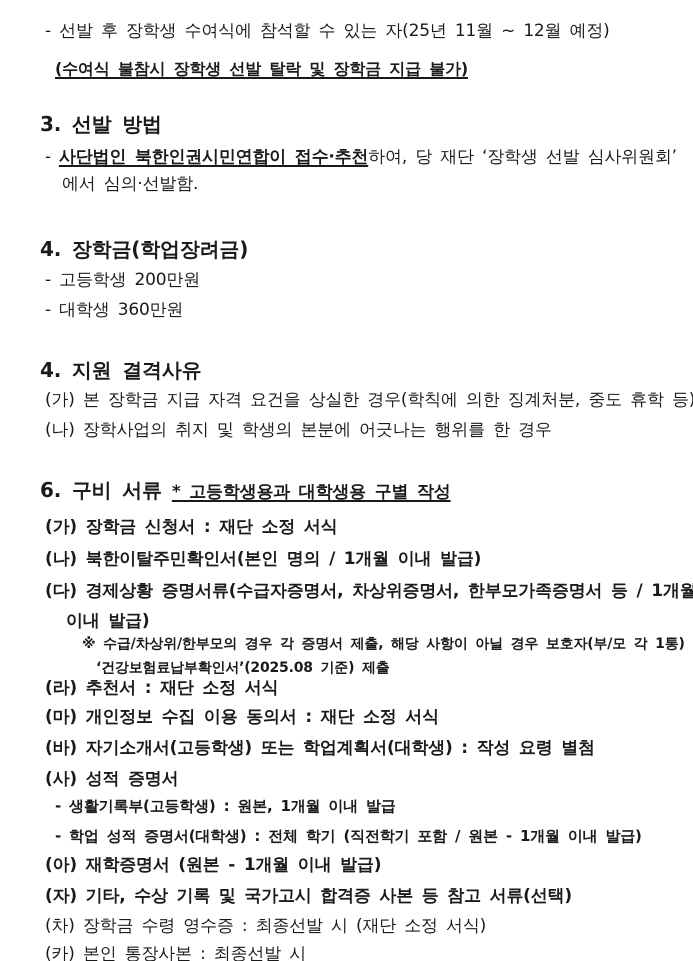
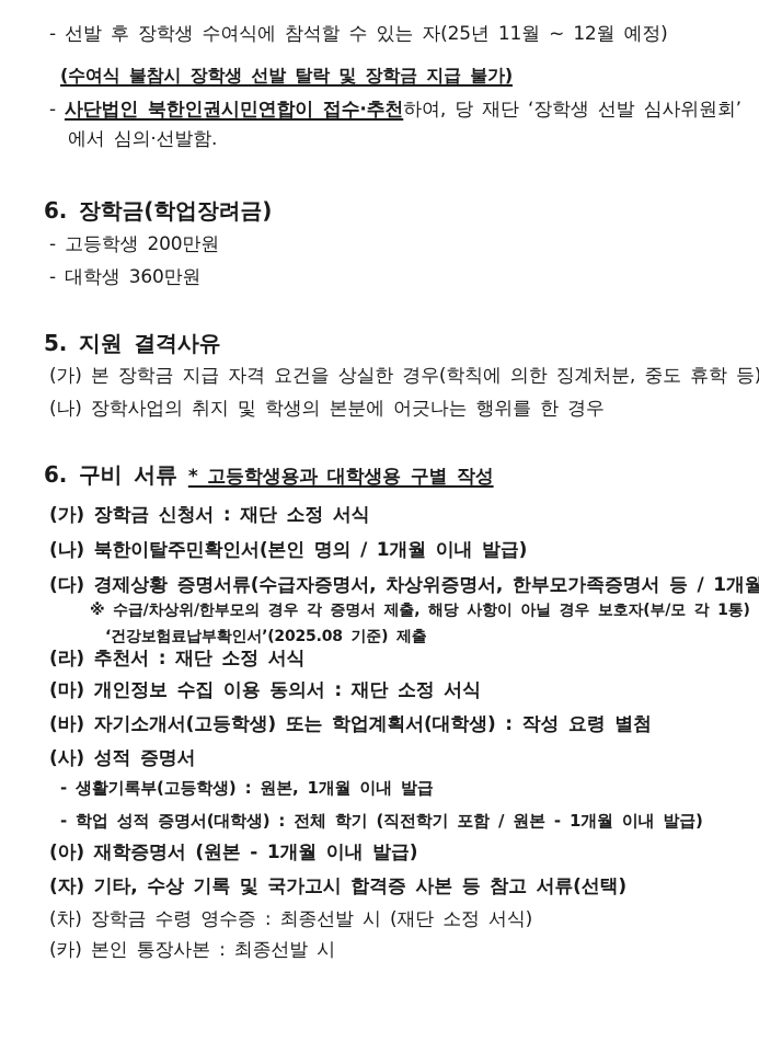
  - 선발 후 장학생 수여식에 참석할 수 있는 자(25년 11월 ~ 12월 예정)
  (수여식 불참시 장학생 선발 탈락 및 장학금 지급 불가)
- 3. 선발 방법
  - 사단법인 북한인권시민연합이 접수·추천하여, 당 재단 ‘장학생 선발 심사위원회’
  에서 심의·선발함.
- 4. 장학금(학업장려금)
+ 6. 장학금(학업장려금)
  - 고등학생 200만원
  - 대학생 360만원
- 4. 지원 결격사유
+ 5. 지원 결격사유
  (가) 본 장학금 지급 자격 요건을 상실한 경우(학칙에 의한 징계처분, 중도 휴학 등)
  (나) 장학사업의 취지 및 학생의 본분에 어긋나는 행위를 한 경우
  6. 구비 서류 * 고등학생용과 대학생용 구별 작성
  (가) 장학금 신청서 : 재단 소정 서식
  (나) 북한이탈주민확인서(본인 명의 / 1개월 이내 발급)
  (다) 경제상황 증명서류(수급자증명서, 차상위증명서, 한부모가족증명서 등 / 1개월
- 이내 발급)
  ※ 수급/차상위/한부모의 경우 각 증명서 제출, 해당 사항이 아닐 경우 보호자(부/모 각 1통)
  ‘건강보험료납부확인서’(2025.08 기준) 제출
  (라) 추천서 : 재단 소정 서식
  (마) 개인정보 수집 이용 동의서 : 재단 소정 서식
  (바) 자기소개서(고등학생) 또는 학업계획서(대학생) : 작성 요령 별첨
  (사) 성적 증명서
  - 생활기록부(고등학생) : 원본, 1개월 이내 발급
  - 학업 성적 증명서(대학생) : 전체 학기 (직전학기 포함 / 원본 - 1개월 이내 발급)
  (아) 재학증명서 (원본 - 1개월 이내 발급)
  (자) 기타, 수상 기록 및 국가고시 합격증 사본 등 참고 서류(선택)
  (차) 장학금 수령 영수증 : 최종선발 시 (재단 소정 서식)
  (카) 본인 통장사본 : 최종선발 시
